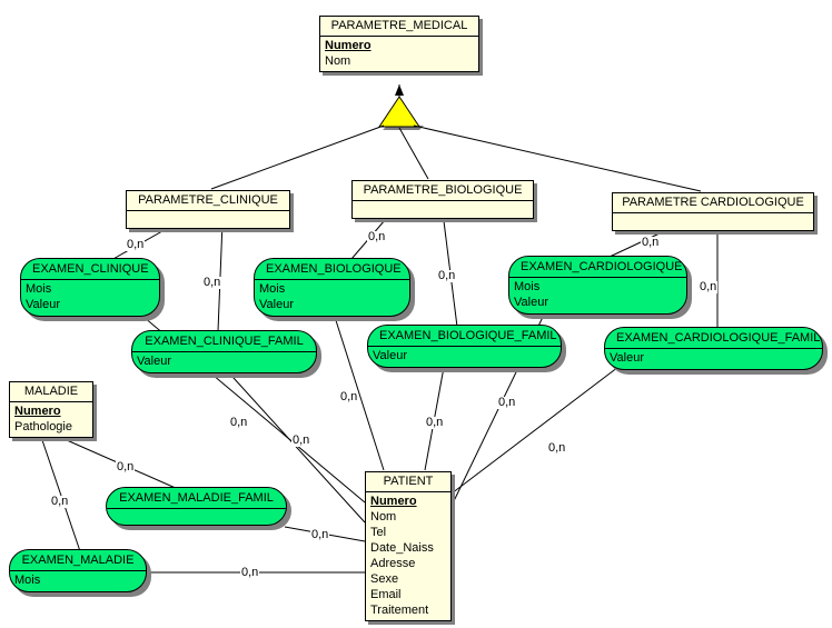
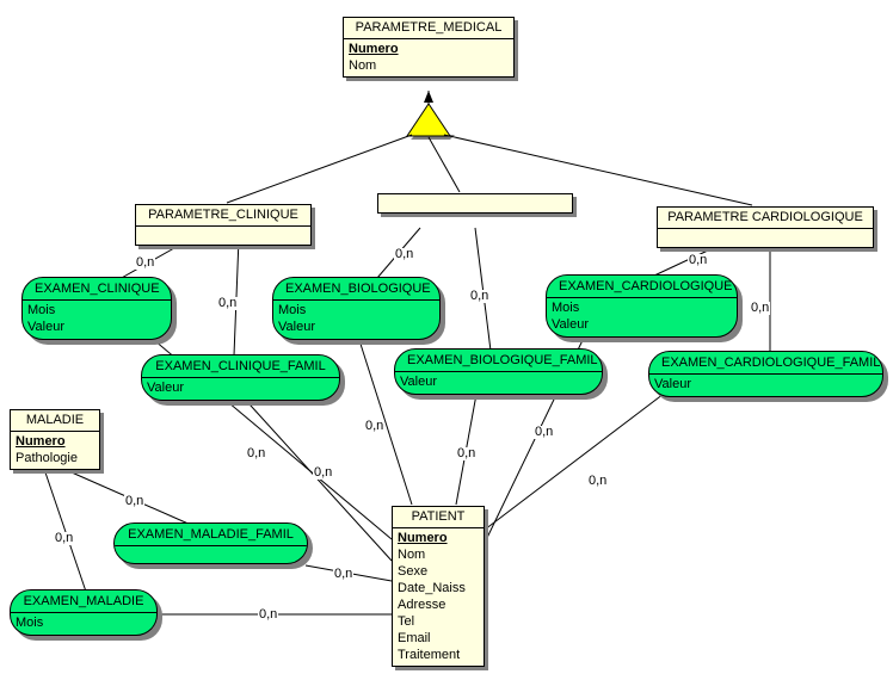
  0,n
  0,n
  0,n
  0,n
  0,n
  0,n
  0,n
  0,n
  0,n
  0,n
  0,n
  0,n
  0,n
  0,n
  0,n
  0,n
  PARAMETRE_MEDICAL
  Numero
  Nom
  PARAMETRE_CLINIQUE
- PARAMETRE_BIOLOGIQUE
  PARAMETRE CARDIOLOGIQUE
  MALADIE
  Numero
  Pathologie
  PATIENT
  Numero
  Nom
- Tel
+ Sexe
  Date_Naiss
  Adresse
- Sexe
+ Tel
  Email
  Traitement
  EXAMEN_CLINIQUE
  Mois
  Valeur
  EXAMEN_BIOLOGIQUE
  Mois
  Valeur
  EXAMEN_CARDIOLOGIQUE
  Mois
  Valeur
  EXAMEN_CLINIQUE_FAMIL
  Valeur
  EXAMEN_BIOLOGIQUE_FAMIL
  Valeur
  EXAMEN_CARDIOLOGIQUE_FAMIL
  Valeur
  EXAMEN_MALADIE_FAMIL
  EXAMEN_MALADIE
  Mois
